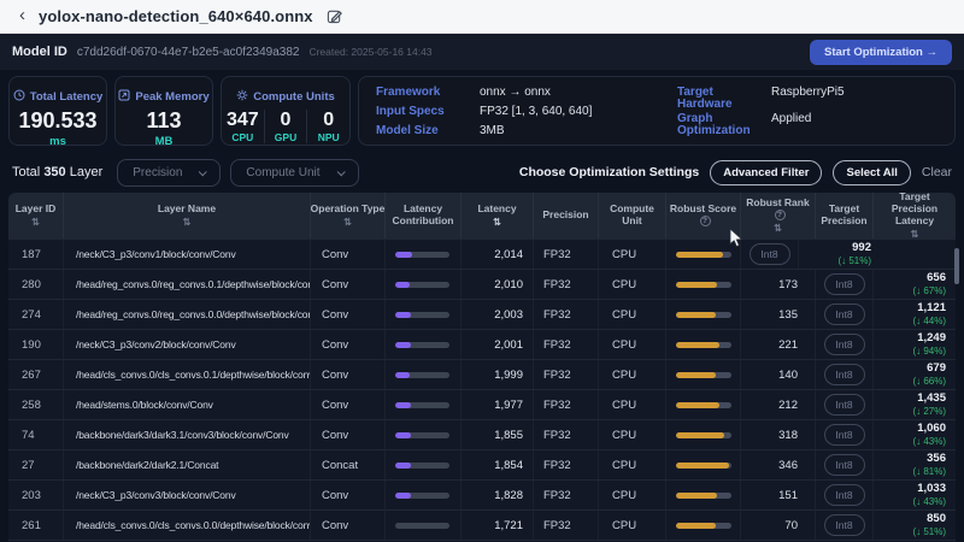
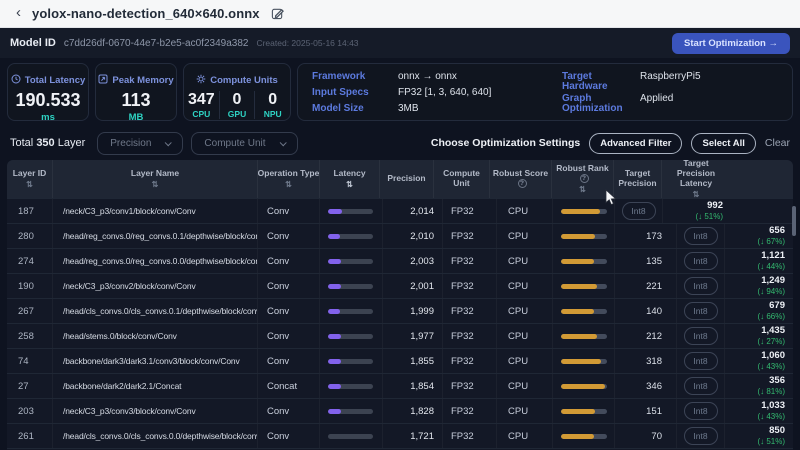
  ‹
  yolox-nano-detection_640×640.onnx
  Model ID
  c7dd26df-0670-44e7-b2e5-ac0f2349a382
  Created: 2025-05-16 14:43
  Start Optimization →
  Total Latency
  190.533
  ms
  Peak Memory
  113
  MB
  Compute Units
  347
  CPU
  0
  GPU
  0
  NPU
  Framework
  onnx → onnx
  Input Specs
  FP32 [1, 3, 640, 640]
  Model Size
  3MB
  Target Hardware
  RaspberryPi5
  Graph Optimization
  Applied
  Total 350 Layer
  Precision
  Compute Unit
  Choose Optimization Settings
  Advanced Filter
  Select All
  Clear
  Layer ID
  ⇅
  Layer Name
  ⇅
  Operation Type
  ⇅
- Latency Contribution
  Latency
  ⇅
  Precision
  Compute Unit
  Robust Score
  Robust Rank
  ⇅
  Target Precision
  Target Precision Latency
  ⇅
  187
  /neck/C3_p3/conv1/block/conv/Conv
  Conv
  2,014
  FP32
  CPU
  Int8
  992
  (↓ 51%)
  280
  /head/reg_convs.0/reg_convs.0.1/depthwise/block/con
  Conv
  2,010
  FP32
  CPU
  173
  Int8
  656
  (↓ 67%)
  274
  /head/reg_convs.0/reg_convs.0.0/depthwise/block/con
  Conv
  2,003
  FP32
  CPU
  135
  Int8
  1,121
  (↓ 44%)
  190
  /neck/C3_p3/conv2/block/conv/Conv
  Conv
  2,001
  FP32
  CPU
  221
  Int8
  1,249
  (↓ 94%)
  267
  /head/cls_convs.0/cls_convs.0.1/depthwise/block/con
  Conv
  1,999
  FP32
  CPU
  140
  Int8
  679
  (↓ 66%)
  258
  /head/stems.0/block/conv/Conv
  Conv
  1,977
  FP32
  CPU
  212
  Int8
  1,435
  (↓ 27%)
  74
  /backbone/dark3/dark3.1/conv3/block/conv/Conv
  Conv
  1,855
  FP32
  CPU
  318
  Int8
  1,060
  (↓ 43%)
  27
  /backbone/dark2/dark2.1/Concat
  Concat
  1,854
  FP32
  CPU
  346
  Int8
  356
  (↓ 81%)
  203
  /neck/C3_p3/conv3/block/conv/Conv
  Conv
  1,828
  FP32
  CPU
  151
  Int8
  1,033
  (↓ 43%)
  261
  /head/cls_convs.0/cls_convs.0.0/depthwise/block/con
  Conv
  1,721
  FP32
  CPU
  70
  Int8
  850
  (↓ 51%)
